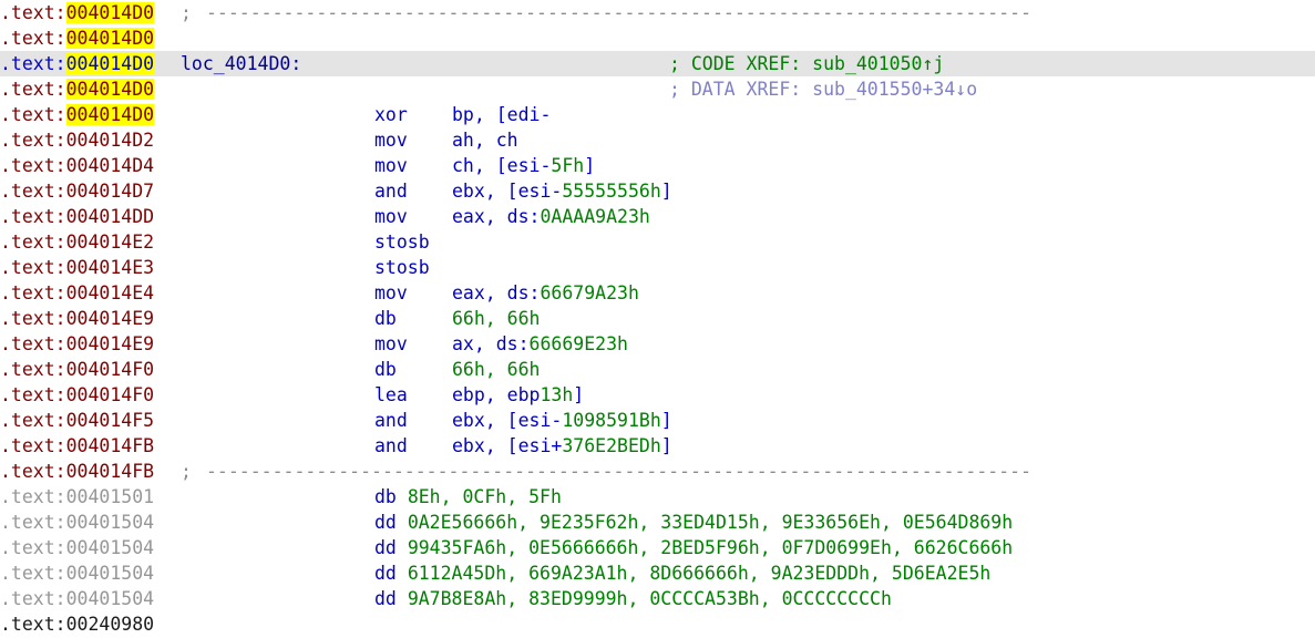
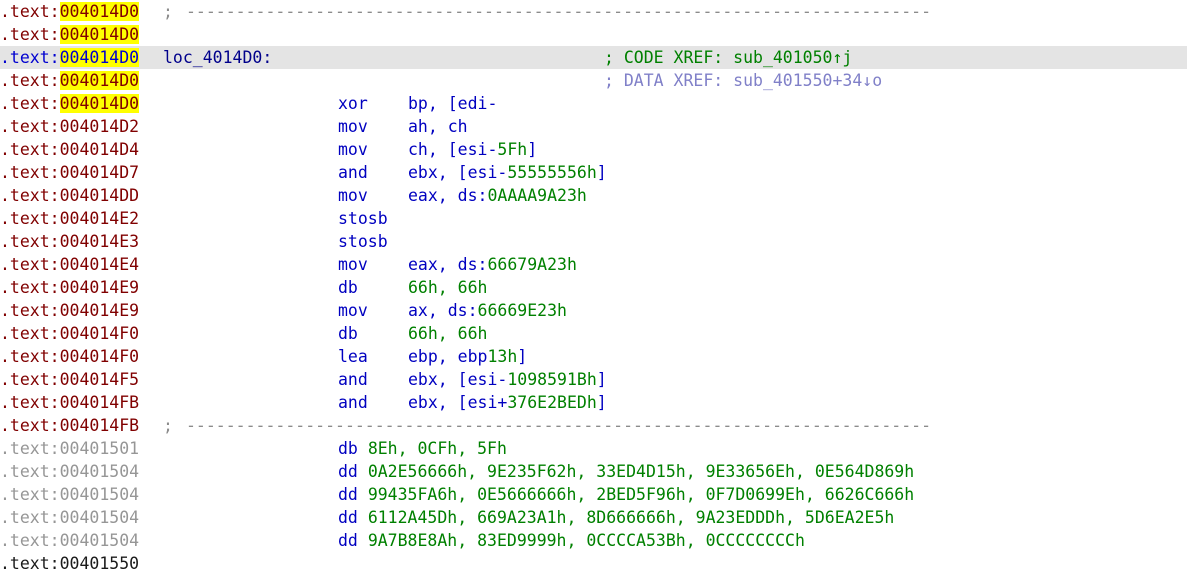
  .text:004014D0
  ;
  ---------------------------------------------------------------------------
  .text:004014D0
  .text:004014D0
  loc_4014D0:
  ; CODE XREF: sub_401050↑j
  .text:004014D0
  ; DATA XREF: sub_401550+34↓o
  .text:004014D0
  xor
  bp, [edi-
  .text:004014D2
  mov
  ah, ch
  .text:004014D4
  mov
  ch, [esi-5Fh]
  .text:004014D7
  and
  ebx, [esi-55555556h]
  .text:004014DD
  mov
  eax, ds:0AAAA9A23h
  .text:004014E2
  stosb
  .text:004014E3
  stosb
  .text:004014E4
  mov
  eax, ds:66679A23h
  .text:004014E9
  db
  66h, 66h
  .text:004014E9
  mov
  ax, ds:66669E23h
  .text:004014F0
  db
  66h, 66h
  .text:004014F0
  lea
  ebp, ebp13h]
  .text:004014F5
  and
  ebx, [esi-1098591Bh]
  .text:004014FB
  and
  ebx, [esi+376E2BEDh]
  .text:004014FB
  ;
  ---------------------------------------------------------------------------
  .text:00401501
  db 8Eh, 0CFh, 5Fh
  .text:00401504
  dd 0A2E56666h, 9E235F62h, 33ED4D15h, 9E33656Eh, 0E564D869h
  .text:00401504
  dd 99435FA6h, 0E5666666h, 2BED5F96h, 0F7D0699Eh, 6626C666h
  .text:00401504
  dd 6112A45Dh, 669A23A1h, 8D666666h, 9A23EDDDh, 5D6EA2E5h
  .text:00401504
  dd 9A7B8E8Ah, 83ED9999h, 0CCCCA53Bh, 0CCCCCCCCh
- .text:00240980
+ .text:00401550
